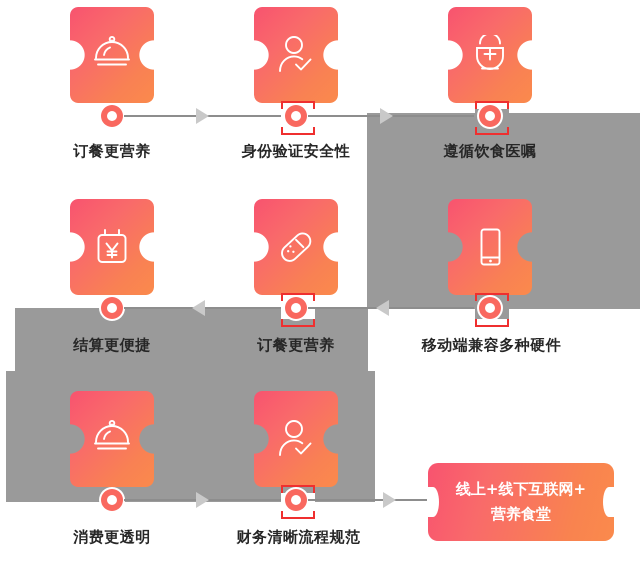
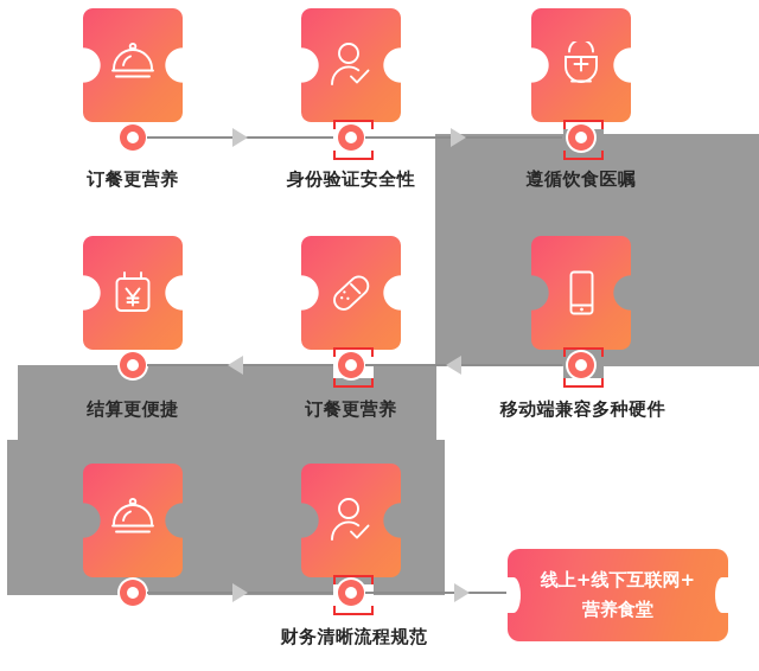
  订餐更营养
  身份验证安全性
  遵循饮食医嘱
  结算更便捷
  订餐更营养
  移动端兼容多种硬件
- 消费更透明
  财务清晰流程规范
  线上+线下互联网+
  营养食堂
